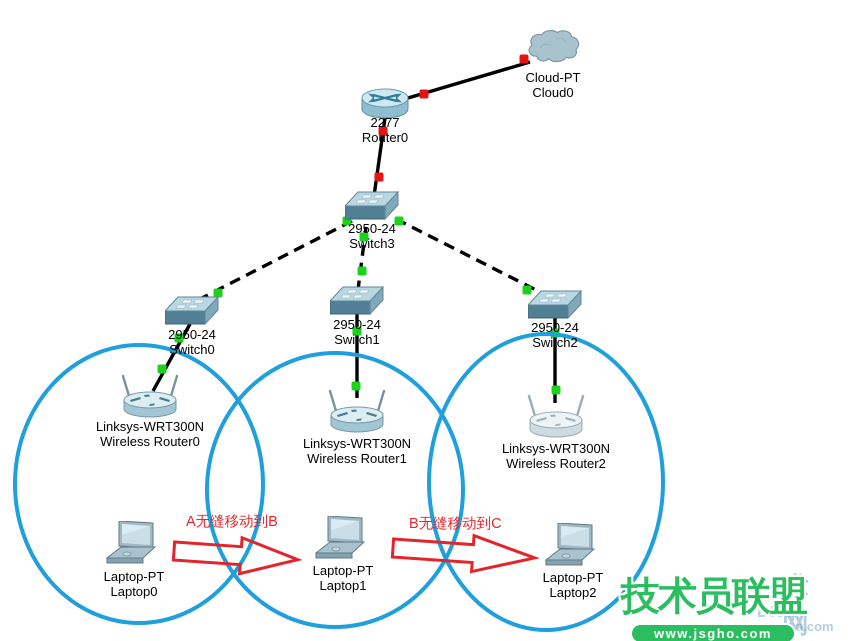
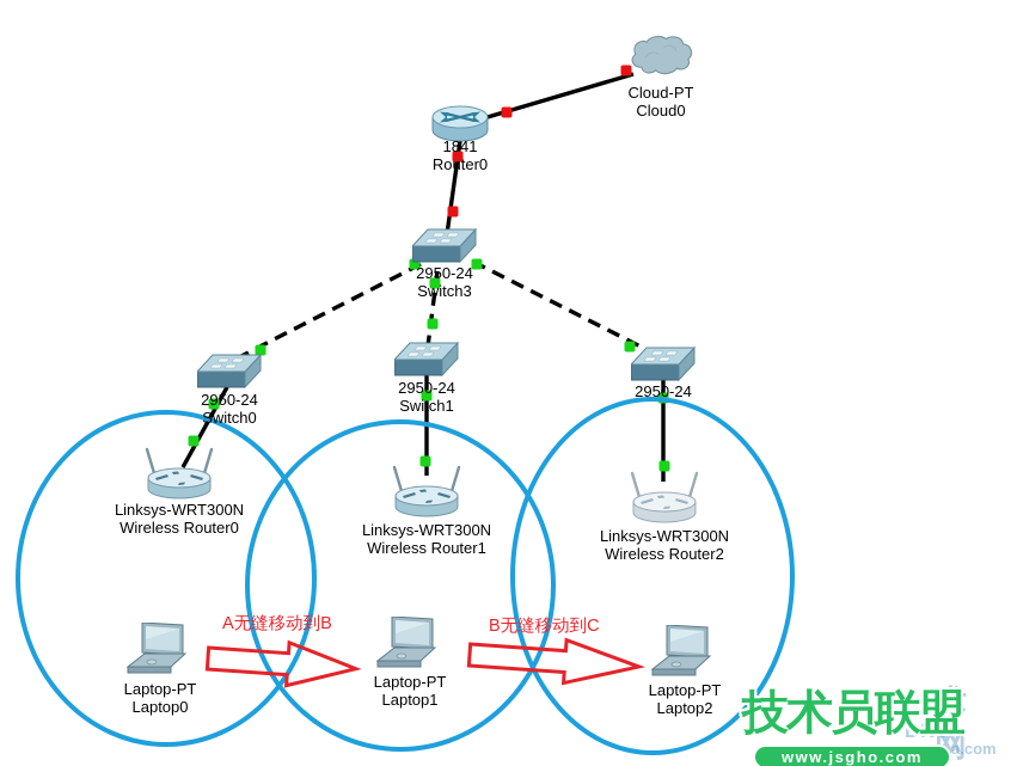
  Cloud-PT
  Cloud0
- 2277
+ 1841
  Router0
  2950-24
  Switch3
  2950-24
  Switch0
  2950-24
  Switch1
  2950-24
- Switch2
  Linksys-WRT300N
  Wireless Router0
  Linksys-WRT300N
  Wireless Router1
  Linksys-WRT300N
  Wireless Router2
  Laptop-PT
  Laptop0
  Laptop-PT
  Laptop1
  Laptop-PT
  Laptop2
  A无缝移动到B
  B无缝移动到C
  术网
  a.com
  技术员联盟
  www.jsgho.com
